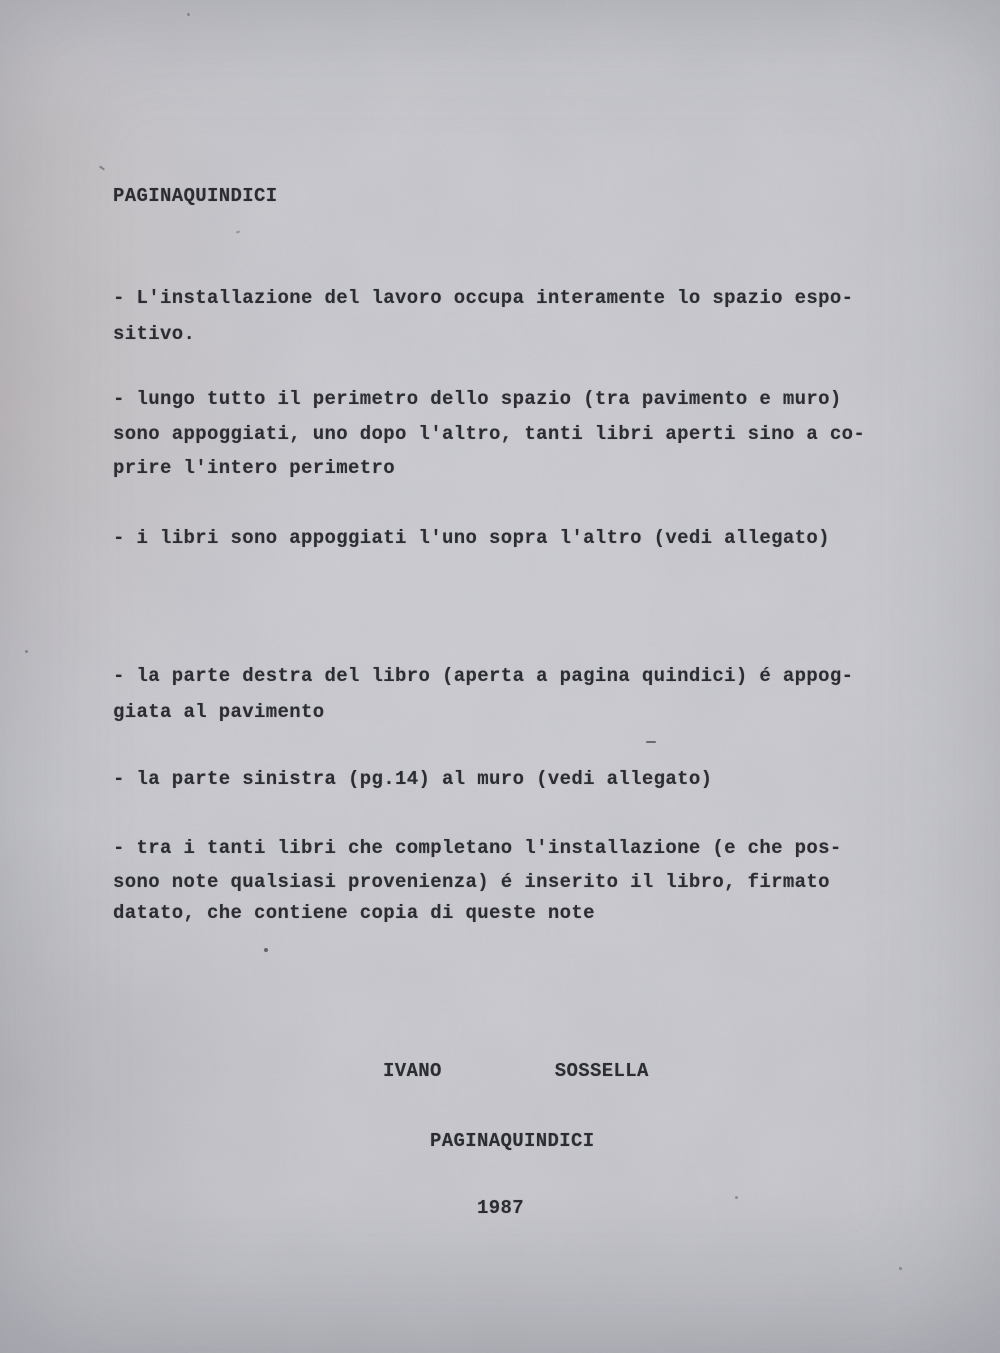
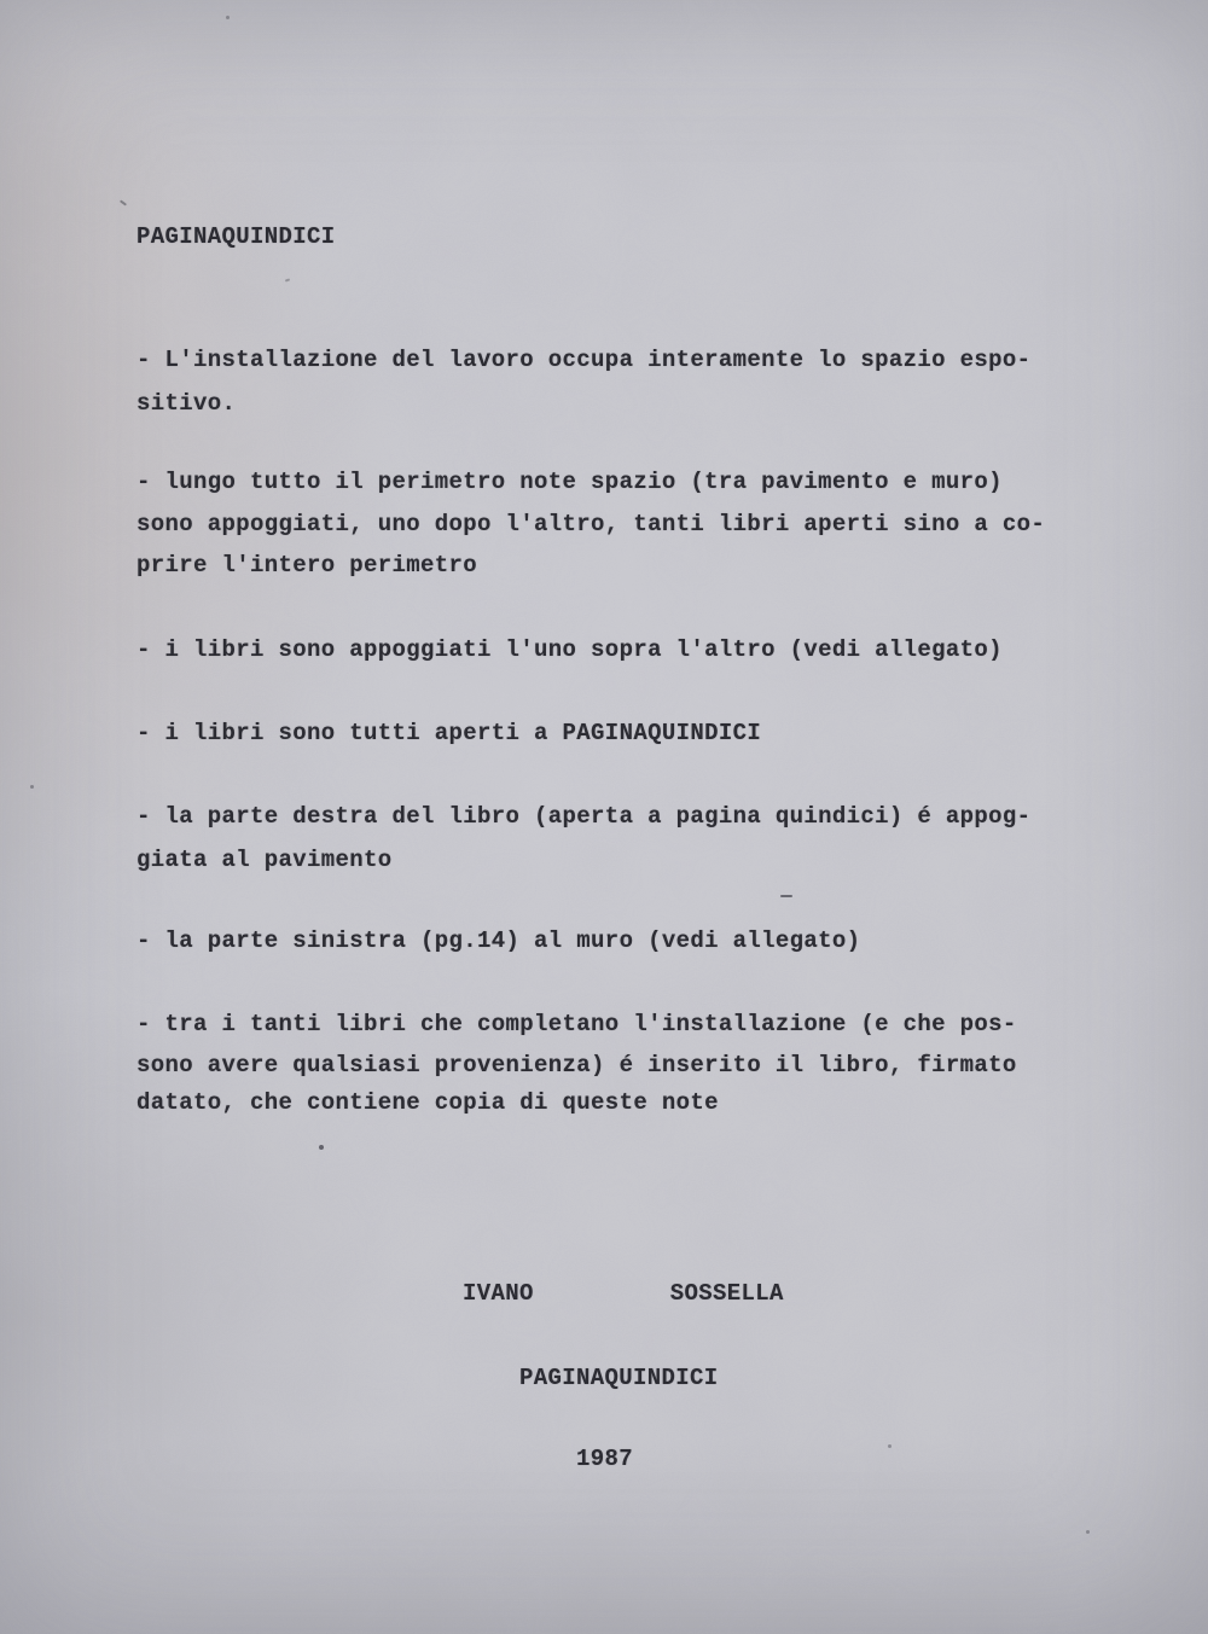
  PAGINAQUINDICI
  - L'installazione del lavoro occupa interamente lo spazio espo-
  sitivo.
- - lungo tutto il perimetro dello spazio (tra pavimento e muro)
+ - lungo tutto il perimetro note spazio (tra pavimento e muro)
  sono appoggiati, uno dopo l'altro, tanti libri aperti sino a co-
  prire l'intero perimetro
  - i libri sono appoggiati l'uno sopra l'altro (vedi allegato)
+ - i libri sono tutti aperti a PAGINAQUINDICI
  - la parte destra del libro (aperta a pagina quindici) é appog-
  giata al pavimento
  - la parte sinistra (pg.14) al muro (vedi allegato)
  - tra i tanti libri che completano l'installazione (e che pos-
- sono note qualsiasi provenienza) é inserito il libro, firmato
+ sono avere qualsiasi provenienza) é inserito il libro, firmato
  datato, che contiene copia di queste note
  IVANO
  SOSSELLA
  PAGINAQUINDICI
  1987
